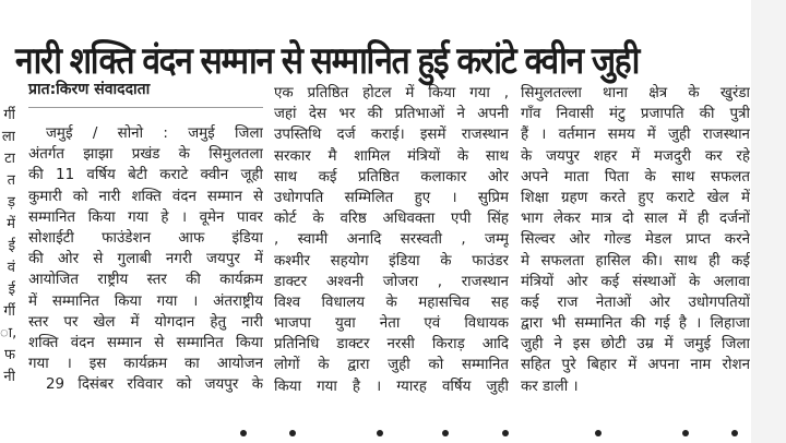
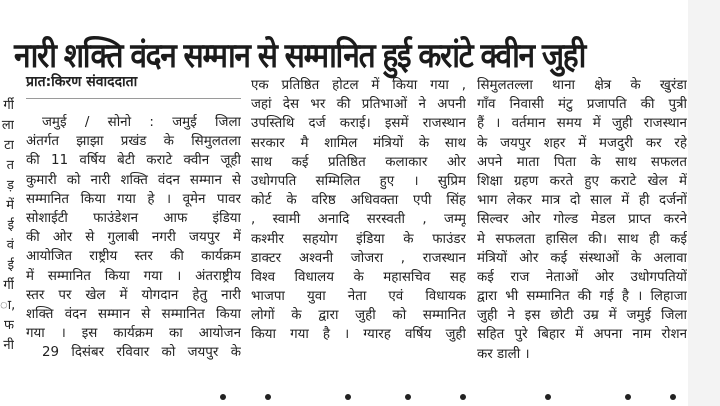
  नारी शक्ति वंदन सम्मान से सम्मानित हुई करांटे क्वीन जुही
  र्गी
  ला
  टा
  त
  ड़
  में
  ई
  वं
  ई
  र्गी
  ा,
  फ
  नी
  प्रात:किरण संवाददाता
  जमुई / सोनो : जमुई जिला
  अंतर्गत झाझा प्रखंड के सिमुलतला
  की 11 वर्षिय बेटी कराटे क्वीन जूही
  कुमारी को नारी शक्ति वंदन सम्मान से
  सम्मानित किया गया हे । वूमेन पावर
  सोशाईटी फाउंडेशन आफ इंडिया
  की ओर से गुलाबी नगरी जयपुर में
  आयोजित राष्ट्रीय स्तर की कार्यक्रम
  में सम्मानित किया गया । अंतराष्ट्रीय
  स्तर पर खेल में योगदान हेतु नारी
  शक्ति वंदन सम्मान से सम्मानित किया
  गया । इस कार्यक्रम का आयोजन
  29 दिसंबर रविवार को जयपुर के
  एक प्रतिष्ठित होटल में किया गया ,
  जहां देस भर की प्रतिभाओं ने अपनी
  उपस्तिथि दर्ज कराई। इसमें राजस्थान
  सरकार मै शामिल मंत्रियों के साथ
  साथ कई प्रतिष्ठित कलाकार ओर
  उधोगपति सम्मिलित हुए । सुप्रिम
  कोर्ट के वरिष्ठ अधिवक्ता एपी सिंह
  , स्वामी अनादि सरस्वती , जम्मू
  कश्मीर सहयोग इंडिया के फाउंडर
  डाक्टर अश्वनी जोजरा , राजस्थान
  विश्व विधालय के महासचिव सह
  भाजपा युवा नेता एवं विधायक
- प्रतिनिधि डाक्टर नरसी किराड़ आदि
  लोगों के द्वारा जुही को सम्मानित
  किया गया है । ग्यारह वर्षिय जुही
  सिमुलतल्ला थाना क्षेत्र के खुरंडा
  गाँव निवासी मंटु प्रजापति की पुत्री
  हैं । वर्तमान समय में जुही राजस्थान
  के जयपुर शहर में मजदुरी कर रहे
  अपने माता पिता के साथ सफलत
  शिक्षा ग्रहण करते हुए कराटे खेल में
  भाग लेकर मात्र दो साल में ही दर्जनों
  सिल्वर ओर गोल्ड मेडल प्राप्त करने
  मे सफलता हासिल की। साथ ही कई
  मंत्रियों ओर कई संस्थाओं के अलावा
  कई राज नेताओं ओर उधोगपतियों
  द्वारा भी सम्मानित की गई है । लिहाजा
  जुही ने इस छोटी उम्र में जमुई जिला
  सहित पुरे बिहार में अपना नाम रोशन
  कर डाली ।
